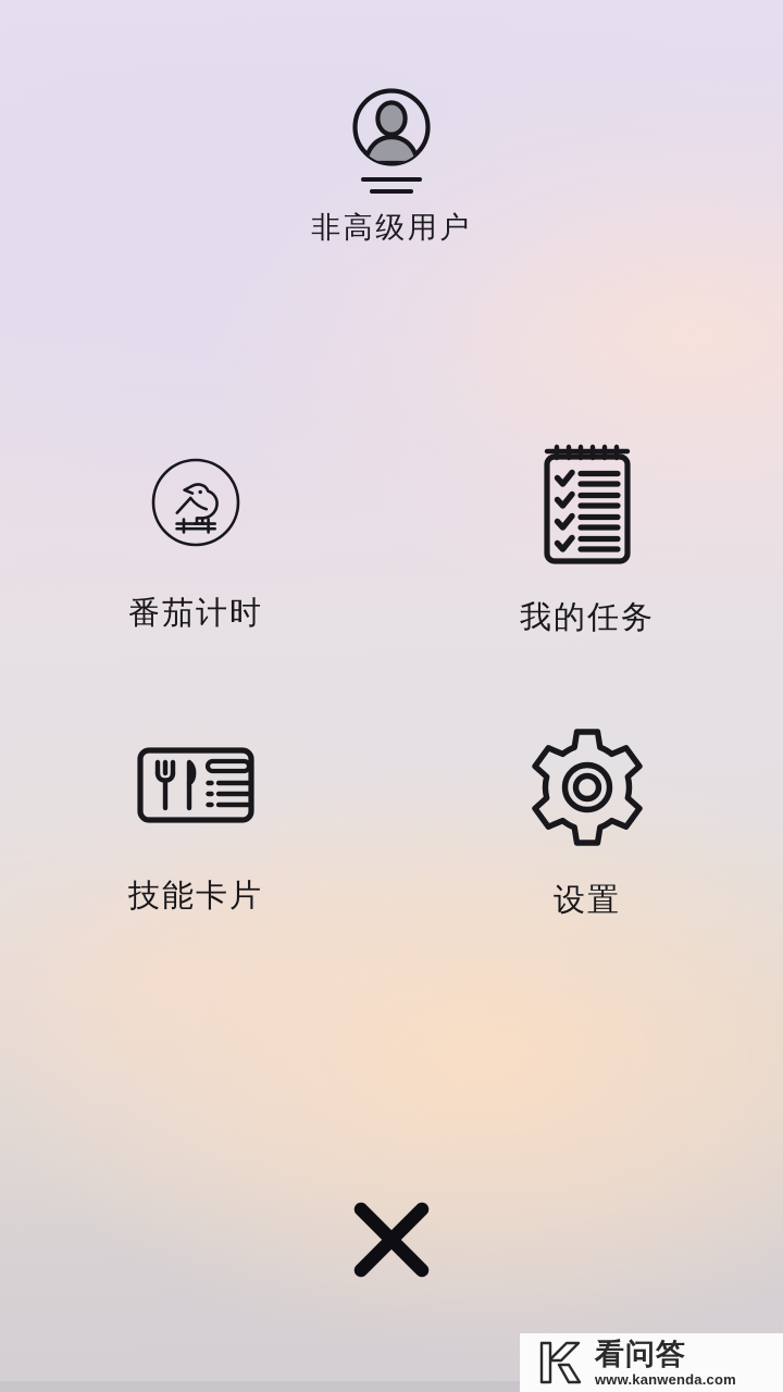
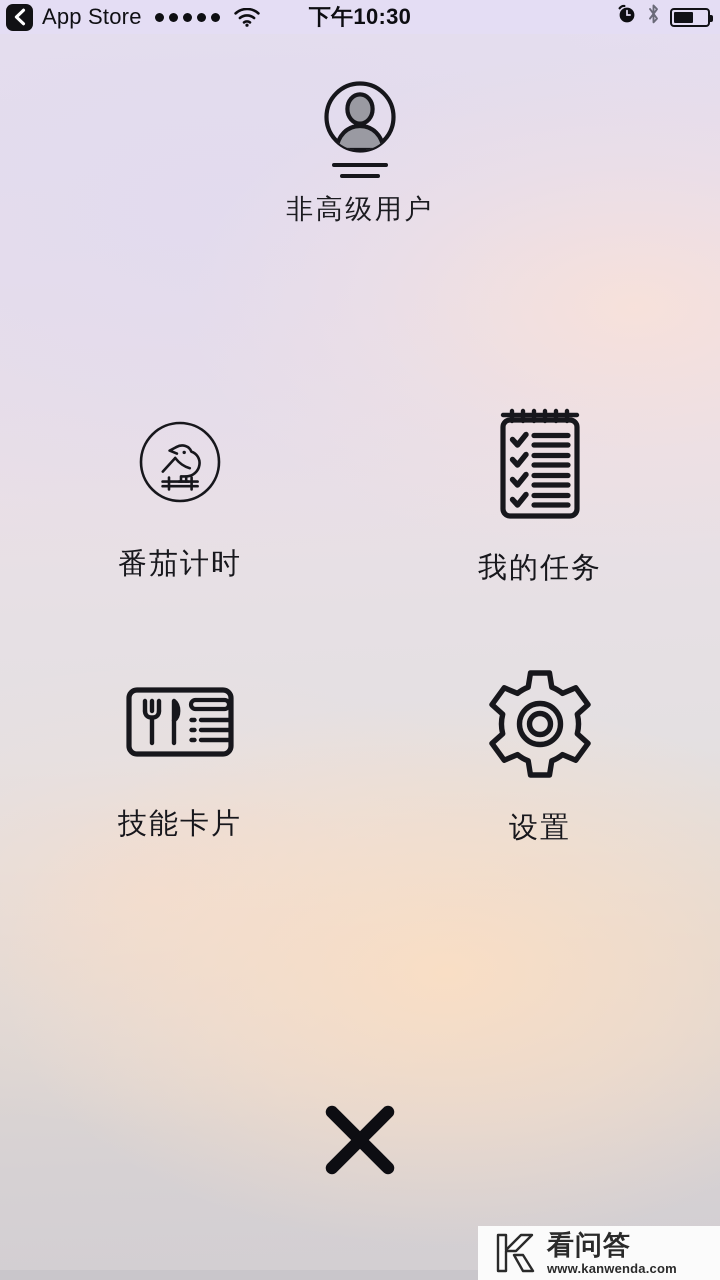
+ App Store
+ 下午10:30
  非高级用户
  番茄计时
  我的任务
  技能卡片
  设置
  看问答
  www.kanwenda.com
